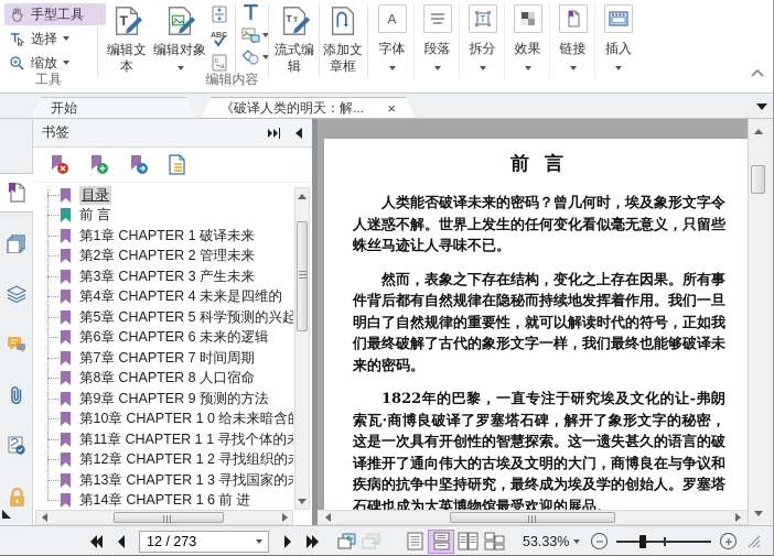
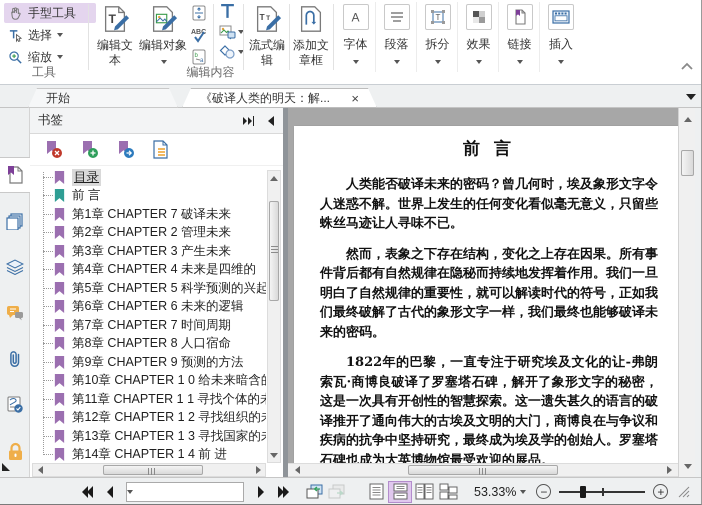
  手型工具
  选择
  缩放
  工具
  T
  编辑文本
  编辑对象
  T
  流式编辑
  添加文章框
  编辑内容
  A
  字体
  段落
  T
  拆分
  效果
  链接
  插入
  开始
  《破译人类的明天：解...
  ×
  书签
  目录
  前 言
- 第1章 CHAPTER 1 破译未来
+ 第1章 CHAPTER 7 破译未来
  第2章 CHAPTER 2 管理未来
  第3章 CHAPTER 3 产生未来
  第4章 CHAPTER 4 未来是四维的
  第5章 CHAPTER 5 科学预测的兴起
  第6章 CHAPTER 6 未来的逻辑
  第7章 CHAPTER 7 时间周期
  第8章 CHAPTER 8 人口宿命
  第9章 CHAPTER 9 预测的方法
  第10章 CHAPTER 1 0 给未来暗含
  第11章 CHAPTER 1 1 寻找个体的
  第12章 CHAPTER 1 2 寻找组织的
  第13章 CHAPTER 1 3 寻找国家的
- 第14章 CHAPTER 1 6 前 进
+ 第14章 CHAPTER 1 4 前 进
  前 言
  人类能否破译未来的密码？曾几何时，埃及象形文字令人迷惑不解。世界上发生的任何变化看似毫无意义，只留些蛛丝马迹让人寻味不已。
  然而，表象之下存在结构，变化之上存在因果。所有事件背后都有自然规律在隐秘而持续地发挥着作用。我们一旦明白了自然规律的重要性，就可以解读时代的符号，正如我们最终破解了古代的象形文字一样，我们最终也能够破译未来的密码。
  1822年的巴黎，一直专注于研究埃及文化的让-弗朗索瓦·商博良破译了罗塞塔石碑，解开了象形文字的秘密，这是一次具有开创性的智慧探索。这一遗失甚久的语言的破译推开了通向伟大的古埃及文明的大门，商博良在与争议和疾病的抗争中坚持研究，最终成为埃及学的创始人。罗塞塔石碑也成为大英博物馆最受欢迎的展品。
- 12 / 273
  53.33%
  −
  +
